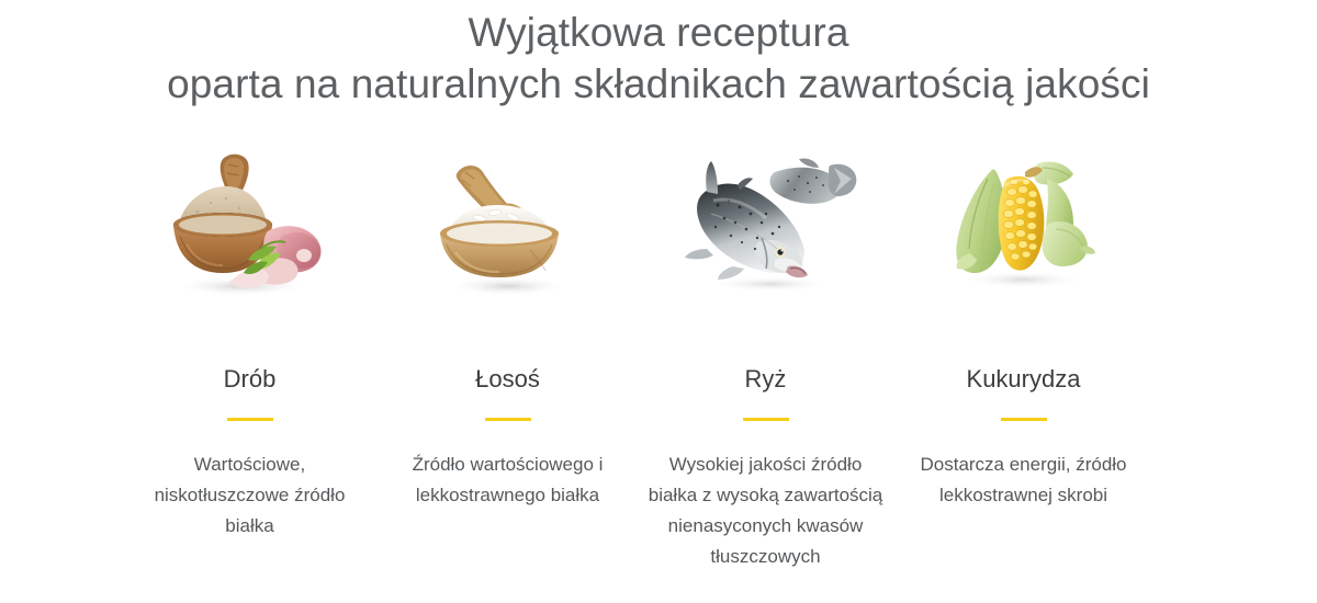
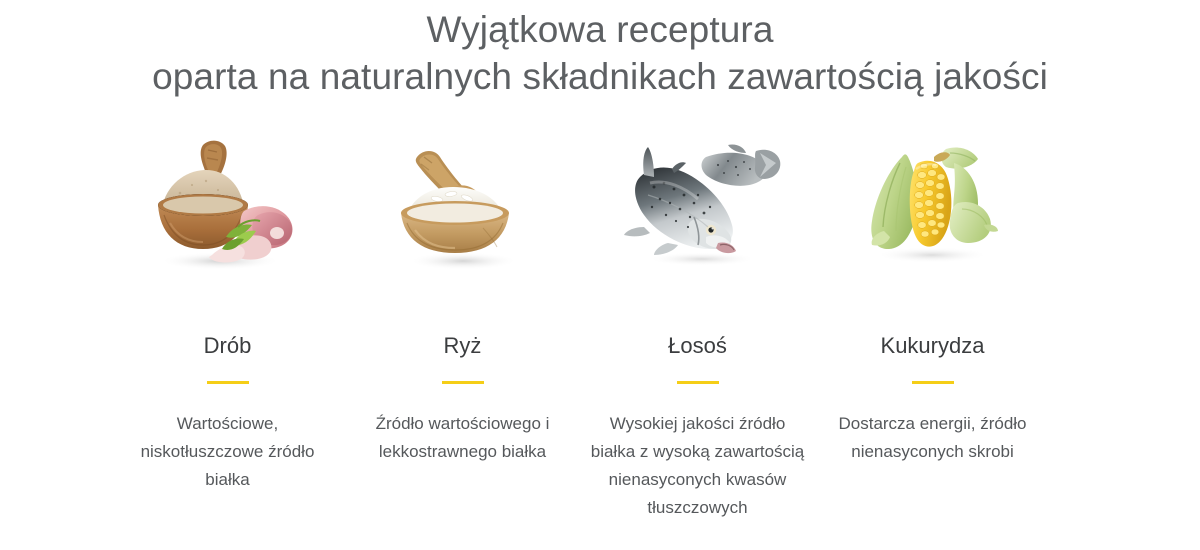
  Wyjątkowa receptura
  oparta na naturalnych składnikach zawartością jakości
  Drób
  Wartościowe, niskotłuszczowe źródło białka
- Łosoś
+ Ryż
  Źródło wartościowego i lekkostrawnego białka
- Ryż
+ Łosoś
  Wysokiej jakości źródło białka z wysoką zawartością nienasyconych kwasów tłuszczowych
  Kukurydza
- Dostarcza energii, źródło lekkostrawnej skrobi
+ Dostarcza energii, źródło nienasyconych skrobi
